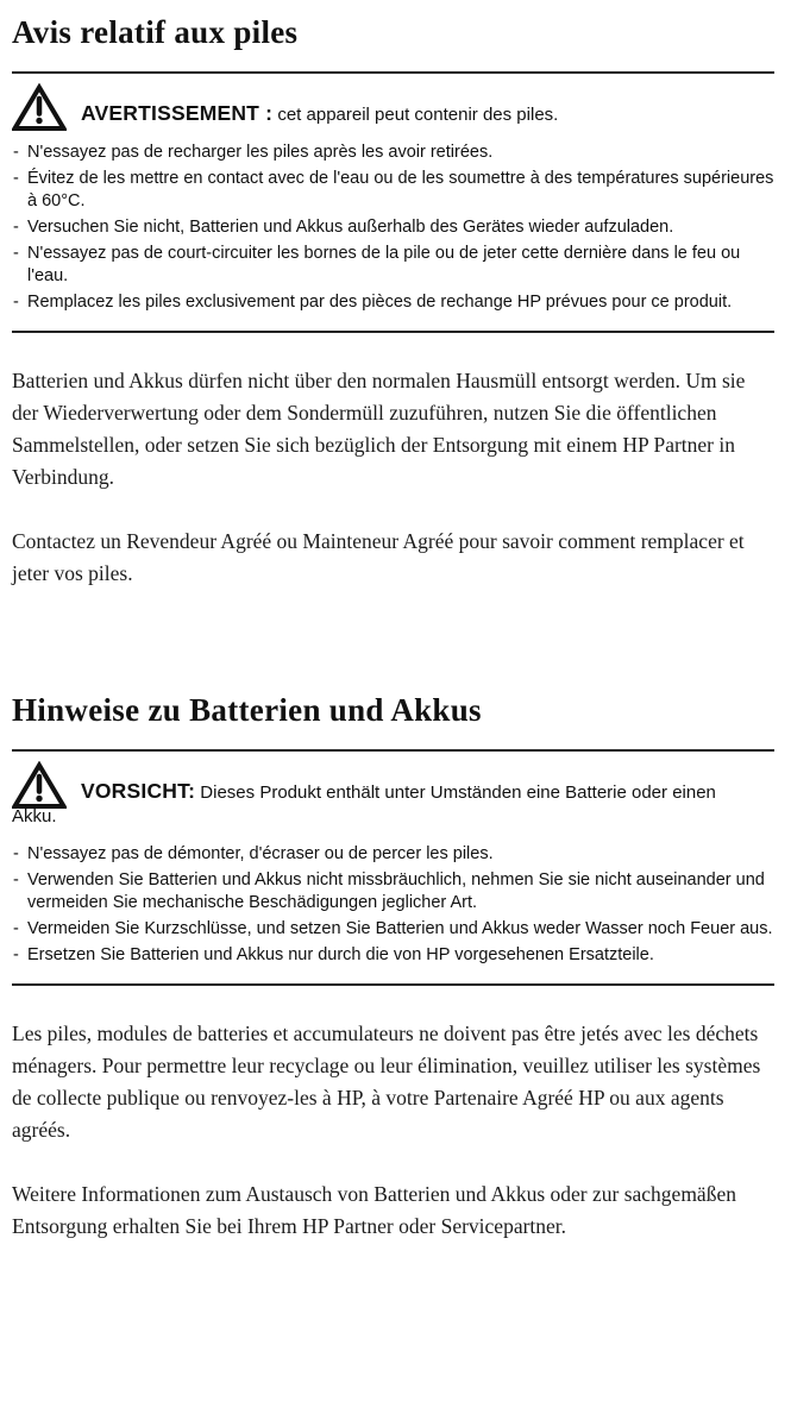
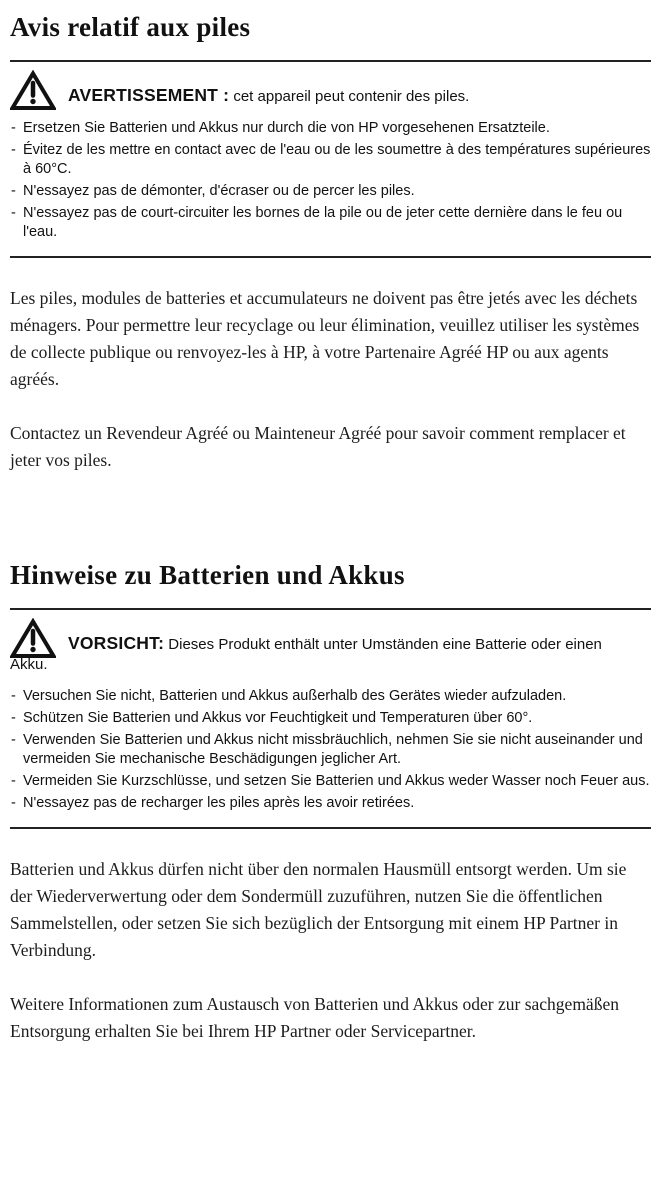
  Avis relatif aux piles
  AVERTISSEMENT : cet appareil peut contenir des piles.
- N'essayez pas de recharger les piles après les avoir retirées.
+ Ersetzen Sie Batterien und Akkus nur durch die von HP vorgesehenen Ersatzteile.
  Évitez de les mettre en contact avec de l'eau ou de les soumettre à des températures supérieures à 60°C.
- Versuchen Sie nicht, Batterien und Akkus außerhalb des Gerätes wieder aufzuladen.
+ N'essayez pas de démonter, d'écraser ou de percer les piles.
  N'essayez pas de court-circuiter les bornes de la pile ou de jeter cette dernière dans le feu ou l'eau.
- Remplacez les piles exclusivement par des pièces de rechange HP prévues pour ce produit.
- Batterien und Akkus dürfen nicht über den normalen Hausmüll entsorgt werden. Um sie der Wiederverwertung oder dem Sondermüll zuzuführen, nutzen Sie die öffentlichen Sammelstellen, oder setzen Sie sich bezüglich der Entsorgung mit einem HP Partner in Verbindung.
+ Les piles, modules de batteries et accumulateurs ne doivent pas être jetés avec les déchets ménagers. Pour permettre leur recyclage ou leur élimination, veuillez utiliser les systèmes de collecte publique ou renvoyez-les à HP, à votre Partenaire Agréé HP ou aux agents agréés.
  Contactez un Revendeur Agréé ou Mainteneur Agréé pour savoir comment remplacer et jeter vos piles.
  Hinweise zu Batterien und Akkus
  VORSICHT: Dieses Produkt enthält unter Umständen eine Batterie oder einen Akku.
- N'essayez pas de démonter, d'écraser ou de percer les piles.
+ Versuchen Sie nicht, Batterien und Akkus außerhalb des Gerätes wieder aufzuladen.
+ Schützen Sie Batterien und Akkus vor Feuchtigkeit und Temperaturen über 60°.
  Verwenden Sie Batterien und Akkus nicht missbräuchlich, nehmen Sie sie nicht auseinander und vermeiden Sie mechanische Beschädigungen jeglicher Art.
  Vermeiden Sie Kurzschlüsse, und setzen Sie Batterien und Akkus weder Wasser noch Feuer aus.
- Ersetzen Sie Batterien und Akkus nur durch die von HP vorgesehenen Ersatzteile.
+ N'essayez pas de recharger les piles après les avoir retirées.
- Les piles, modules de batteries et accumulateurs ne doivent pas être jetés avec les déchets ménagers. Pour permettre leur recyclage ou leur élimination, veuillez utiliser les systèmes de collecte publique ou renvoyez-les à HP, à votre Partenaire Agréé HP ou aux agents agréés.
+ Batterien und Akkus dürfen nicht über den normalen Hausmüll entsorgt werden. Um sie der Wiederverwertung oder dem Sondermüll zuzuführen, nutzen Sie die öffentlichen Sammelstellen, oder setzen Sie sich bezüglich der Entsorgung mit einem HP Partner in Verbindung.
  Weitere Informationen zum Austausch von Batterien und Akkus oder zur sachgemäßen Entsorgung erhalten Sie bei Ihrem HP Partner oder Servicepartner.
